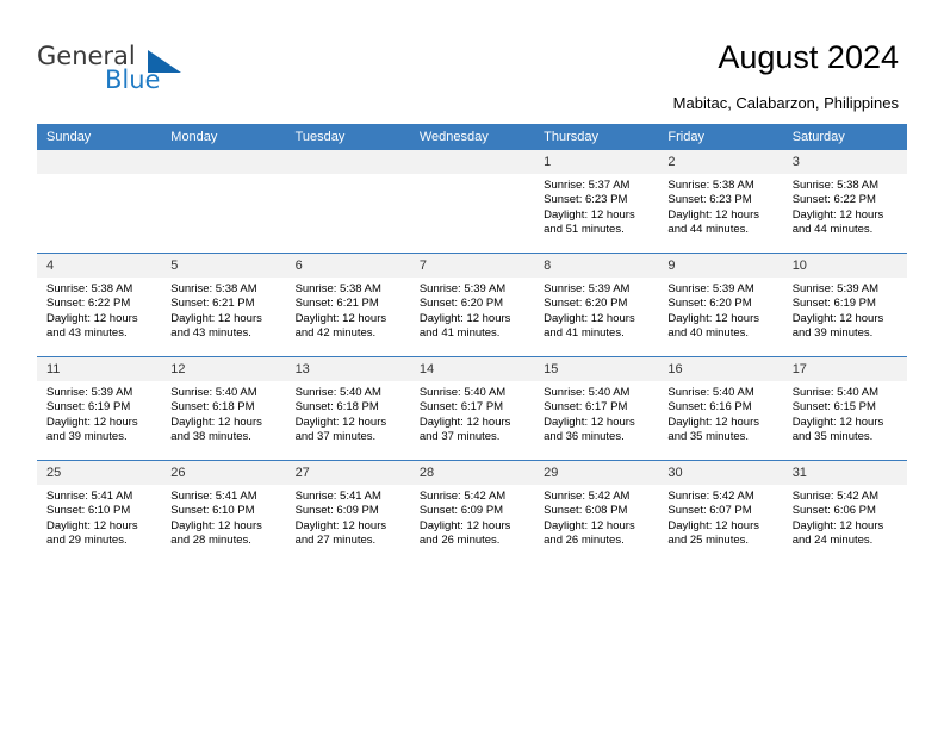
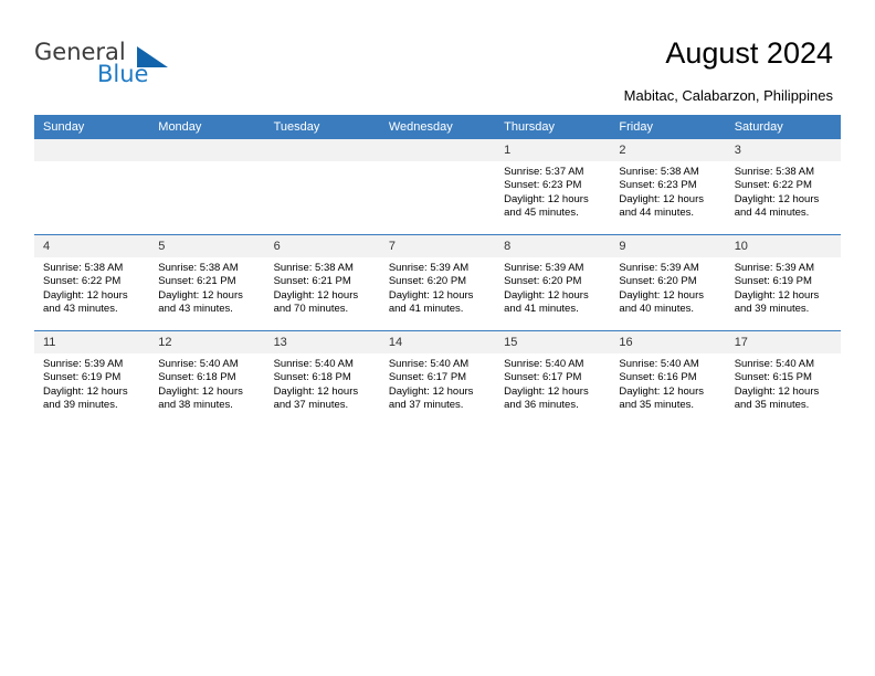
  General
  Blue
  August 2024
  Mabitac, Calabarzon, Philippines
  Sunday	Monday	Tuesday	Wednesday	Thursday	Friday	Saturday
- 				1Sunrise: 5:37 AMSunset: 6:23 PMDaylight: 12 hours and 51 minutes.	2Sunrise: 5:38 AMSunset: 6:23 PMDaylight: 12 hours and 44 minutes.	3Sunrise: 5:38 AMSunset: 6:22 PMDaylight: 12 hours and 44 minutes.
+ 				1Sunrise: 5:37 AMSunset: 6:23 PMDaylight: 12 hours and 45 minutes.	2Sunrise: 5:38 AMSunset: 6:23 PMDaylight: 12 hours and 44 minutes.	3Sunrise: 5:38 AMSunset: 6:22 PMDaylight: 12 hours and 44 minutes.
- 4Sunrise: 5:38 AMSunset: 6:22 PMDaylight: 12 hours and 43 minutes.	5Sunrise: 5:38 AMSunset: 6:21 PMDaylight: 12 hours and 43 minutes.	6Sunrise: 5:38 AMSunset: 6:21 PMDaylight: 12 hours and 42 minutes.	7Sunrise: 5:39 AMSunset: 6:20 PMDaylight: 12 hours and 41 minutes.	8Sunrise: 5:39 AMSunset: 6:20 PMDaylight: 12 hours and 41 minutes.	9Sunrise: 5:39 AMSunset: 6:20 PMDaylight: 12 hours and 40 minutes.	10Sunrise: 5:39 AMSunset: 6:19 PMDaylight: 12 hours and 39 minutes.
+ 4Sunrise: 5:38 AMSunset: 6:22 PMDaylight: 12 hours and 43 minutes.	5Sunrise: 5:38 AMSunset: 6:21 PMDaylight: 12 hours and 43 minutes.	6Sunrise: 5:38 AMSunset: 6:21 PMDaylight: 12 hours and 70 minutes.	7Sunrise: 5:39 AMSunset: 6:20 PMDaylight: 12 hours and 41 minutes.	8Sunrise: 5:39 AMSunset: 6:20 PMDaylight: 12 hours and 41 minutes.	9Sunrise: 5:39 AMSunset: 6:20 PMDaylight: 12 hours and 40 minutes.	10Sunrise: 5:39 AMSunset: 6:19 PMDaylight: 12 hours and 39 minutes.
  11Sunrise: 5:39 AMSunset: 6:19 PMDaylight: 12 hours and 39 minutes.	12Sunrise: 5:40 AMSunset: 6:18 PMDaylight: 12 hours and 38 minutes.	13Sunrise: 5:40 AMSunset: 6:18 PMDaylight: 12 hours and 37 minutes.	14Sunrise: 5:40 AMSunset: 6:17 PMDaylight: 12 hours and 37 minutes.	15Sunrise: 5:40 AMSunset: 6:17 PMDaylight: 12 hours and 36 minutes.	16Sunrise: 5:40 AMSunset: 6:16 PMDaylight: 12 hours and 35 minutes.	17Sunrise: 5:40 AMSunset: 6:15 PMDaylight: 12 hours and 35 minutes.
- 25Sunrise: 5:41 AMSunset: 6:10 PMDaylight: 12 hours and 29 minutes.	26Sunrise: 5:41 AMSunset: 6:10 PMDaylight: 12 hours and 28 minutes.	27Sunrise: 5:41 AMSunset: 6:09 PMDaylight: 12 hours and 27 minutes.	28Sunrise: 5:42 AMSunset: 6:09 PMDaylight: 12 hours and 26 minutes.	29Sunrise: 5:42 AMSunset: 6:08 PMDaylight: 12 hours and 26 minutes.	30Sunrise: 5:42 AMSunset: 6:07 PMDaylight: 12 hours and 25 minutes.	31Sunrise: 5:42 AMSunset: 6:06 PMDaylight: 12 hours and 24 minutes.
